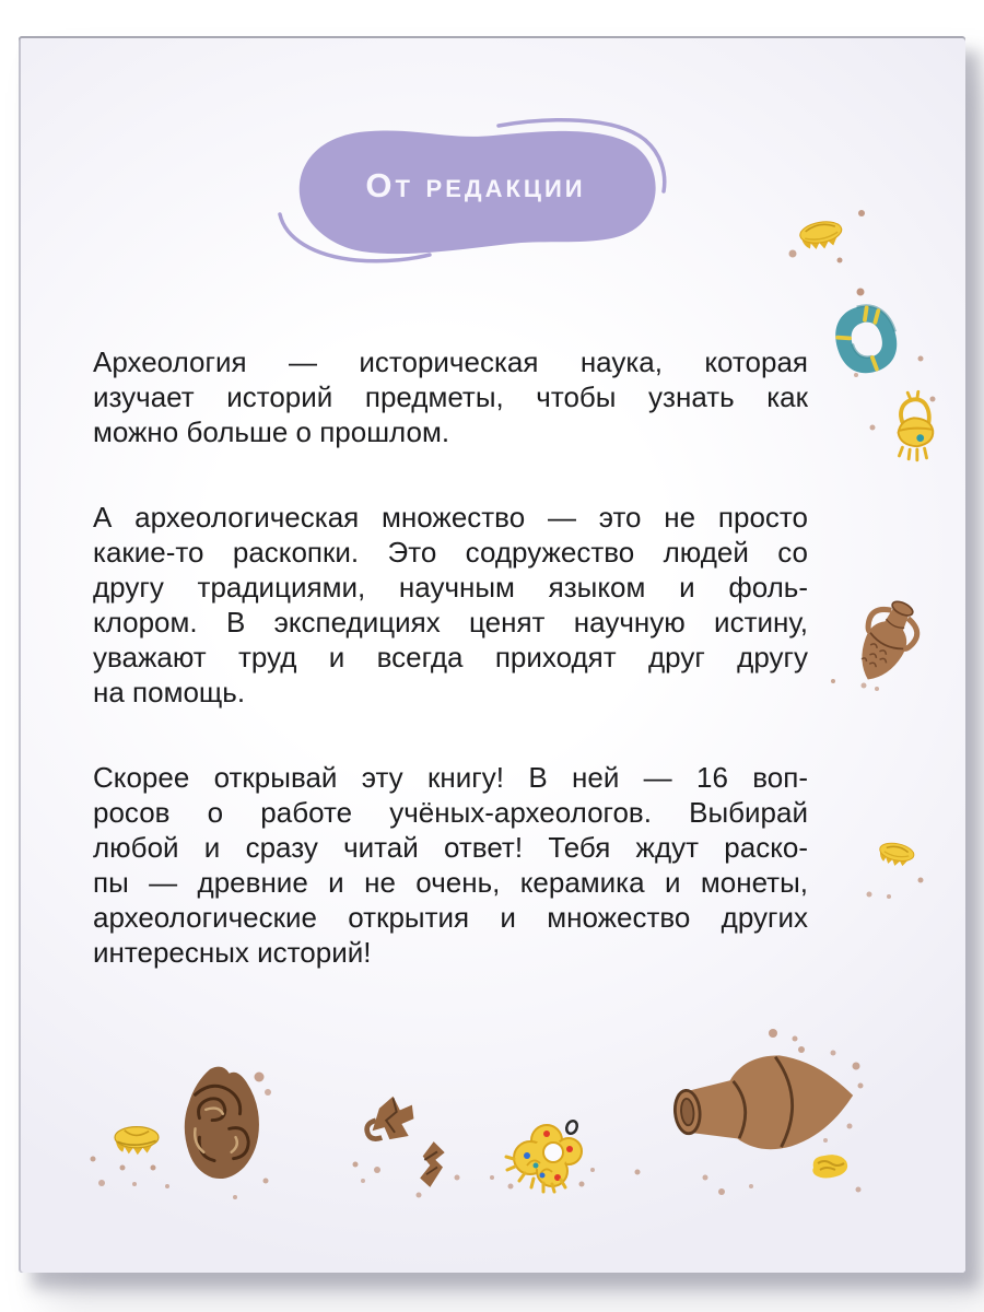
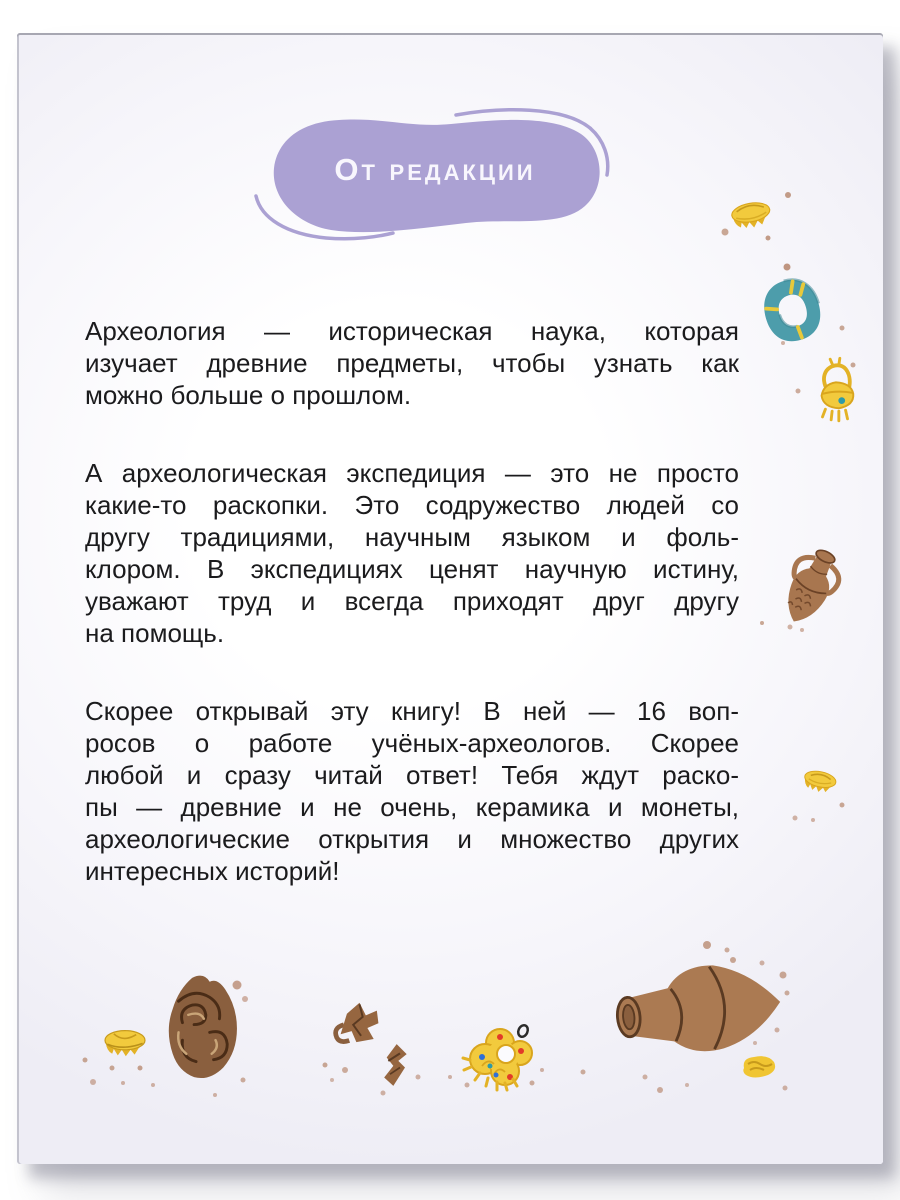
  От редакции
  Археология — историческая наука, которая
- изучает историй предметы, чтобы узнать как
+ изучает древние предметы, чтобы узнать как
  можно больше о прошлом.
- А археологическая множество — это не просто
+ А археологическая экспедиция — это не просто
  какие-то раскопки. Это содружество людей со
  другу традициями, научным языком и фоль-
  клором. В экспедициях ценят научную истину,
  уважают труд и всегда приходят друг другу
  на помощь.
  Скорее открывай эту книгу! В ней — 16 воп-
- росов о работе учёных-археологов. Выбирай
+ росов о работе учёных-археологов. Скорее
  любой и сразу читай ответ! Тебя ждут раско-
  пы — древние и не очень, керамика и монеты,
  археологические открытия и множество других
  интересных историй!
